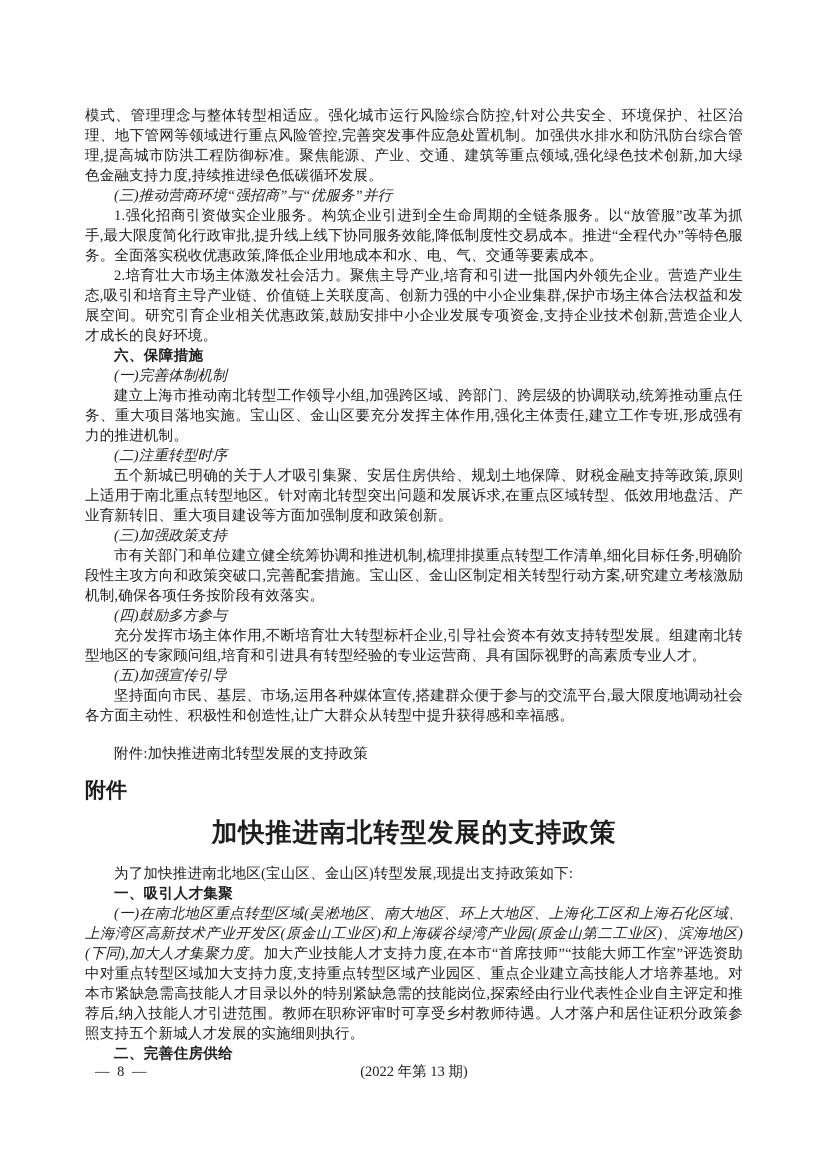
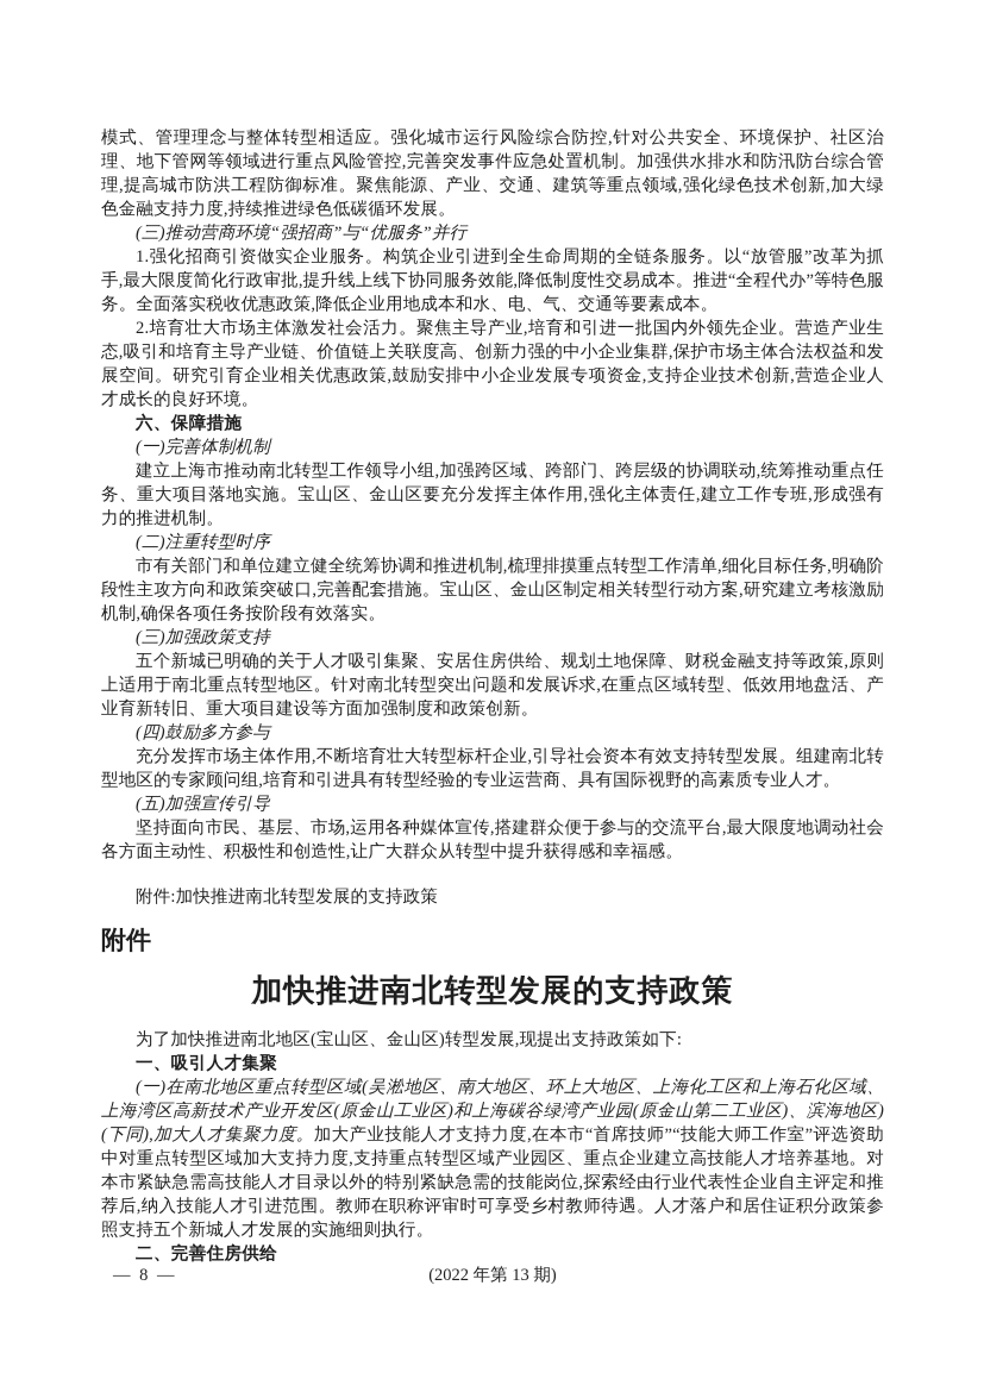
  模式、管理理念与整体转型相适应。强化城市运行风险综合防控,针对公共安全、环境保护、社区治理、地下管网等领域进行重点风险管控,完善突发事件应急处置机制。加强供水排水和防汛防台综合管理,提高城市防洪工程防御标准。聚焦能源、产业、交通、建筑等重点领域,强化绿色技术创新,加大绿色金融支持力度,持续推进绿色低碳循环发展。
  (三)推动营商环境“强招商”与“优服务”并行
  1.强化招商引资做实企业服务。构筑企业引进到全生命周期的全链条服务。以“放管服”改革为抓手,最大限度简化行政审批,提升线上线下协同服务效能,降低制度性交易成本。推进“全程代办”等特色服务。全面落实税收优惠政策,降低企业用地成本和水、电、气、交通等要素成本。
  2.培育壮大市场主体激发社会活力。聚焦主导产业,培育和引进一批国内外领先企业。营造产业生态,吸引和培育主导产业链、价值链上关联度高、创新力强的中小企业集群,保护市场主体合法权益和发展空间。研究引育企业相关优惠政策,鼓励安排中小企业发展专项资金,支持企业技术创新,营造企业人才成长的良好环境。
  六、保障措施
  (一)完善体制机制
  建立上海市推动南北转型工作领导小组,加强跨区域、跨部门、跨层级的协调联动,统筹推动重点任务、重大项目落地实施。宝山区、金山区要充分发挥主体作用,强化主体责任,建立工作专班,形成强有力的推进机制。
  (二)注重转型时序
- 五个新城已明确的关于人才吸引集聚、安居住房供给、规划土地保障、财税金融支持等政策,原则上适用于南北重点转型地区。针对南北转型突出问题和发展诉求,在重点区域转型、低效用地盘活、产业育新转旧、重大项目建设等方面加强制度和政策创新。
+ 市有关部门和单位建立健全统筹协调和推进机制,梳理排摸重点转型工作清单,细化目标任务,明确阶段性主攻方向和政策突破口,完善配套措施。宝山区、金山区制定相关转型行动方案,研究建立考核激励机制,确保各项任务按阶段有效落实。
  (三)加强政策支持
- 市有关部门和单位建立健全统筹协调和推进机制,梳理排摸重点转型工作清单,细化目标任务,明确阶段性主攻方向和政策突破口,完善配套措施。宝山区、金山区制定相关转型行动方案,研究建立考核激励机制,确保各项任务按阶段有效落实。
+ 五个新城已明确的关于人才吸引集聚、安居住房供给、规划土地保障、财税金融支持等政策,原则上适用于南北重点转型地区。针对南北转型突出问题和发展诉求,在重点区域转型、低效用地盘活、产业育新转旧、重大项目建设等方面加强制度和政策创新。
  (四)鼓励多方参与
  充分发挥市场主体作用,不断培育壮大转型标杆企业,引导社会资本有效支持转型发展。组建南北转型地区的专家顾问组,培育和引进具有转型经验的专业运营商、具有国际视野的高素质专业人才。
  (五)加强宣传引导
  坚持面向市民、基层、市场,运用各种媒体宣传,搭建群众便于参与的交流平台,最大限度地调动社会各方面主动性、积极性和创造性,让广大群众从转型中提升获得感和幸福感。
  附件:加快推进南北转型发展的支持政策
  附件
  加快推进南北转型发展的支持政策
  为了加快推进南北地区(宝山区、金山区)转型发展,现提出支持政策如下:
  一、吸引人才集聚
  (一)在南北地区重点转型区域(吴淞地区、南大地区、环上大地区、上海化工区和上海石化区域、上海湾区高新技术产业开发区(原金山工业区)和上海碳谷绿湾产业园(原金山第二工业区)、滨海地区)(下同),加大人才集聚力度。加大产业技能人才支持力度,在本市“首席技师”“技能大师工作室”评选资助中对重点转型区域加大支持力度,支持重点转型区域产业园区、重点企业建立高技能人才培养基地。对本市紧缺急需高技能人才目录以外的特别紧缺急需的技能岗位,探索经由行业代表性企业自主评定和推荐后,纳入技能人才引进范围。教师在职称评审时可享受乡村教师待遇。人才落户和居住证积分政策参照支持五个新城人才发展的实施细则执行。
  二、完善住房供给
  — 8 —
  (2022 年第 13 期)
